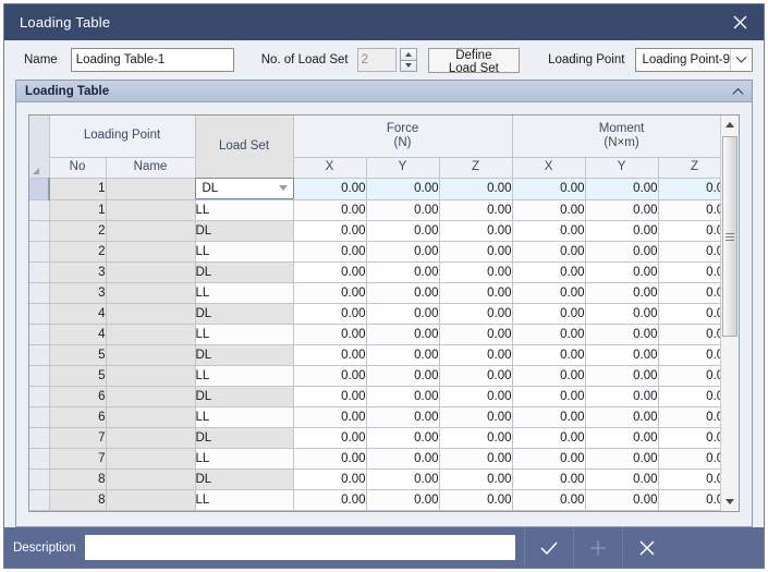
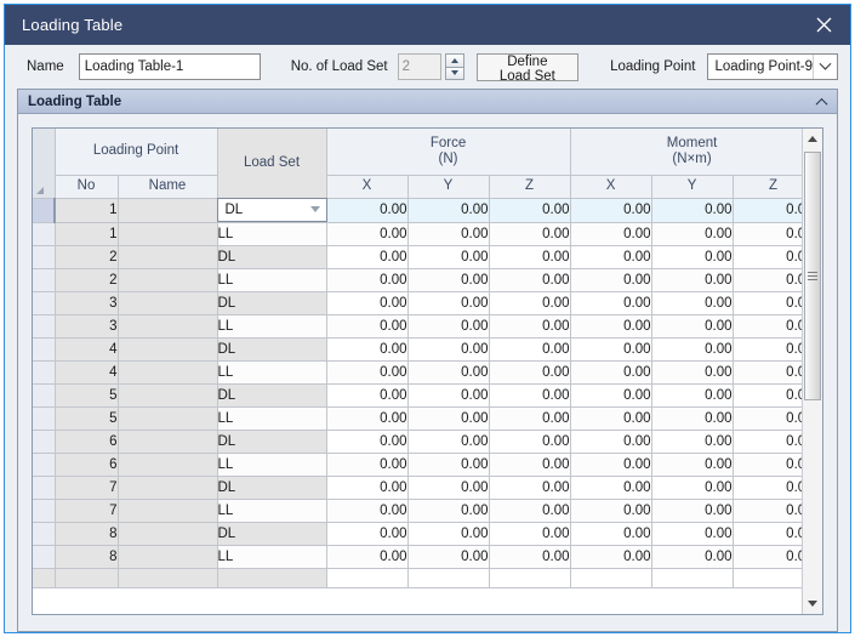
  Loading Table
  Name
  Loading Table-1
  No. of Load Set
  2
  Define Load Set
  Loading Point
  Loading Point-9
  Loading Table
  	Loading Point	Load Set	Force (N)	Moment (N×m)
  No	Name
  X	Y	Z	X	Y	Z
  	1		DL	0.00	0.00	0.00	0.00	0.00	0.
  	1		LL	0.00	0.00	0.00	0.00	0.00	0.
  	2		DL	0.00	0.00	0.00	0.00	0.00	0.
  	2		LL	0.00	0.00	0.00	0.00	0.00	0.
  	3		DL	0.00	0.00	0.00	0.00	0.00	0.
  	3		LL	0.00	0.00	0.00	0.00	0.00	0.
  	4		DL	0.00	0.00	0.00	0.00	0.00	0.
  	4		LL	0.00	0.00	0.00	0.00	0.00	0.
  	5		DL	0.00	0.00	0.00	0.00	0.00	0.
  	5		LL	0.00	0.00	0.00	0.00	0.00	0.
  	6		DL	0.00	0.00	0.00	0.00	0.00	0.
  	6		LL	0.00	0.00	0.00	0.00	0.00	0.
  	7		DL	0.00	0.00	0.00	0.00	0.00	0.
  	7		LL	0.00	0.00	0.00	0.00	0.00	0.
  	8		DL	0.00	0.00	0.00	0.00	0.00	0.
  	8		LL	0.00	0.00	0.00	0.00	0.00	0.
- Description
